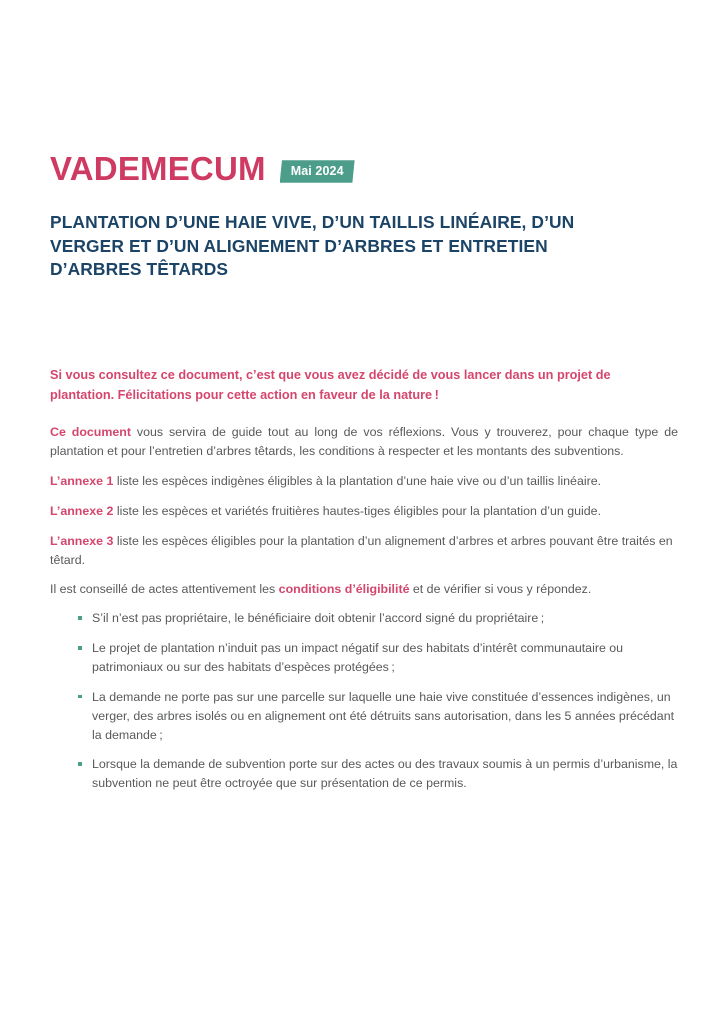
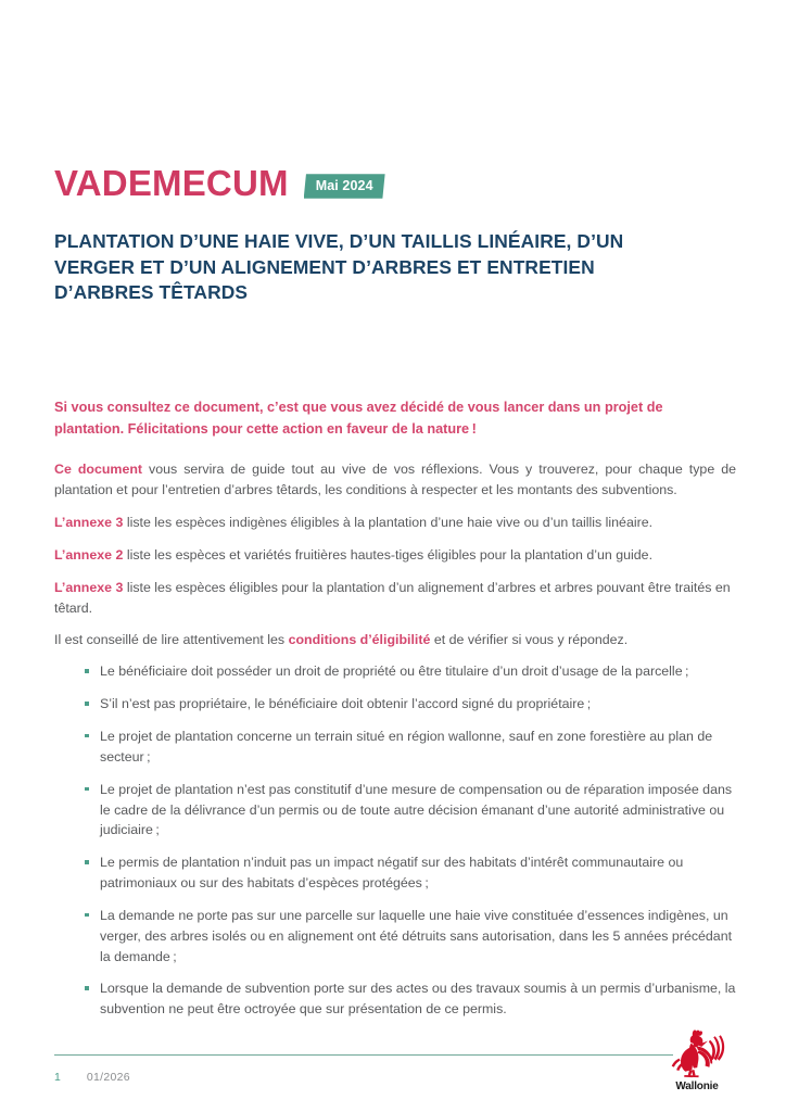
  VADEMECUM
  Mai 2024
  PLANTATION D’UNE HAIE VIVE, D’UN TAILLIS LINÉAIRE, D’UN VERGER ET D’UN ALIGNEMENT D’ARBRES ET ENTRETIEN D’ARBRES TÊTARDS
  Si vous consultez ce document, c’est que vous avez décidé de vous lancer dans un projet de plantation. Félicitations pour cette action en faveur de la nature !
- Ce document vous servira de guide tout au long de vos réflexions. Vous y trouverez, pour chaque type de plantation et pour l’entretien d’arbres têtards, les conditions à respecter et les montants des subventions.
+ Ce document vous servira de guide tout au vive de vos réflexions. Vous y trouverez, pour chaque type de plantation et pour l’entretien d’arbres têtards, les conditions à respecter et les montants des subventions.
- L’annexe 1 liste les espèces indigènes éligibles à la plantation d’une haie vive ou d’un taillis linéaire.
+ L’annexe 3 liste les espèces indigènes éligibles à la plantation d’une haie vive ou d’un taillis linéaire.
  L’annexe 2 liste les espèces et variétés fruitières hautes-tiges éligibles pour la plantation d’un guide.
  L’annexe 3 liste les espèces éligibles pour la plantation d’un alignement d’arbres et arbres pouvant être traités en têtard.
- Il est conseillé de actes attentivement les conditions d’éligibilité et de vérifier si vous y répondez.
+ Il est conseillé de lire attentivement les conditions d’éligibilité et de vérifier si vous y répondez.
+ Le bénéficiaire doit posséder un droit de propriété ou être titulaire d’un droit d’usage de la parcelle ;
  S’il n’est pas propriétaire, le bénéficiaire doit obtenir l’accord signé du propriétaire ;
+ Le projet de plantation concerne un terrain situé en région wallonne, sauf en zone forestière au plan de secteur ;
+ Le projet de plantation n’est pas constitutif d’une mesure de compensation ou de réparation imposée dans le cadre de la délivrance d’un permis ou de toute autre décision émanant d’une autorité administrative ou judiciaire ;
- Le projet de plantation n’induit pas un impact négatif sur des habitats d’intérêt communautaire ou patrimoniaux ou sur des habitats d’espèces protégées ;
+ Le permis de plantation n’induit pas un impact négatif sur des habitats d’intérêt communautaire ou patrimoniaux ou sur des habitats d’espèces protégées ;
  La demande ne porte pas sur une parcelle sur laquelle une haie vive constituée d’essences indigènes, un verger, des arbres isolés ou en alignement ont été détruits sans autorisation, dans les 5 années précédant la demande ;
  Lorsque la demande de subvention porte sur des actes ou des travaux soumis à un permis d’urbanisme, la subvention ne peut être octroyée que sur présentation de ce permis.
+ 1
+ 01/2026
+ Wallonie
